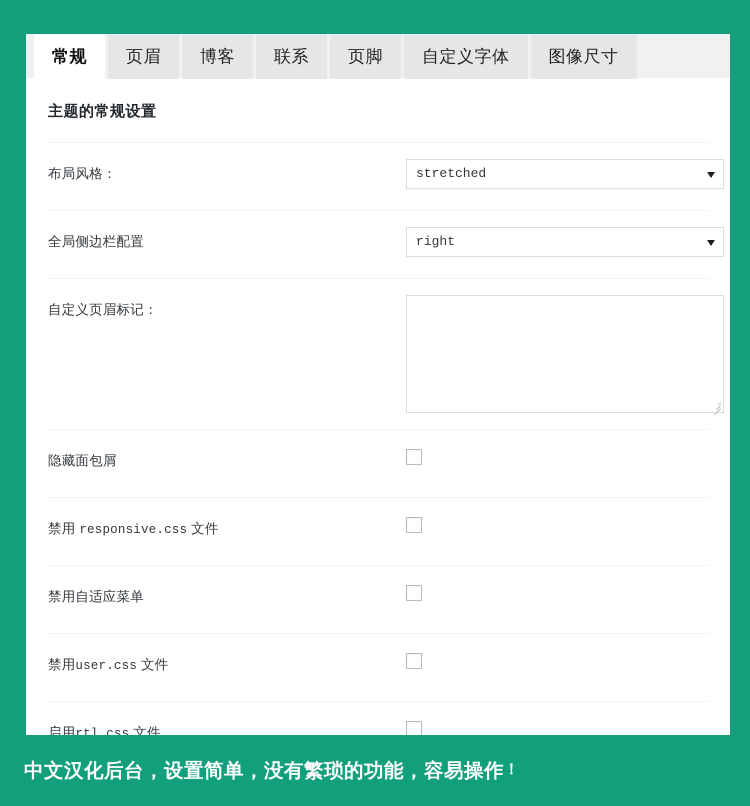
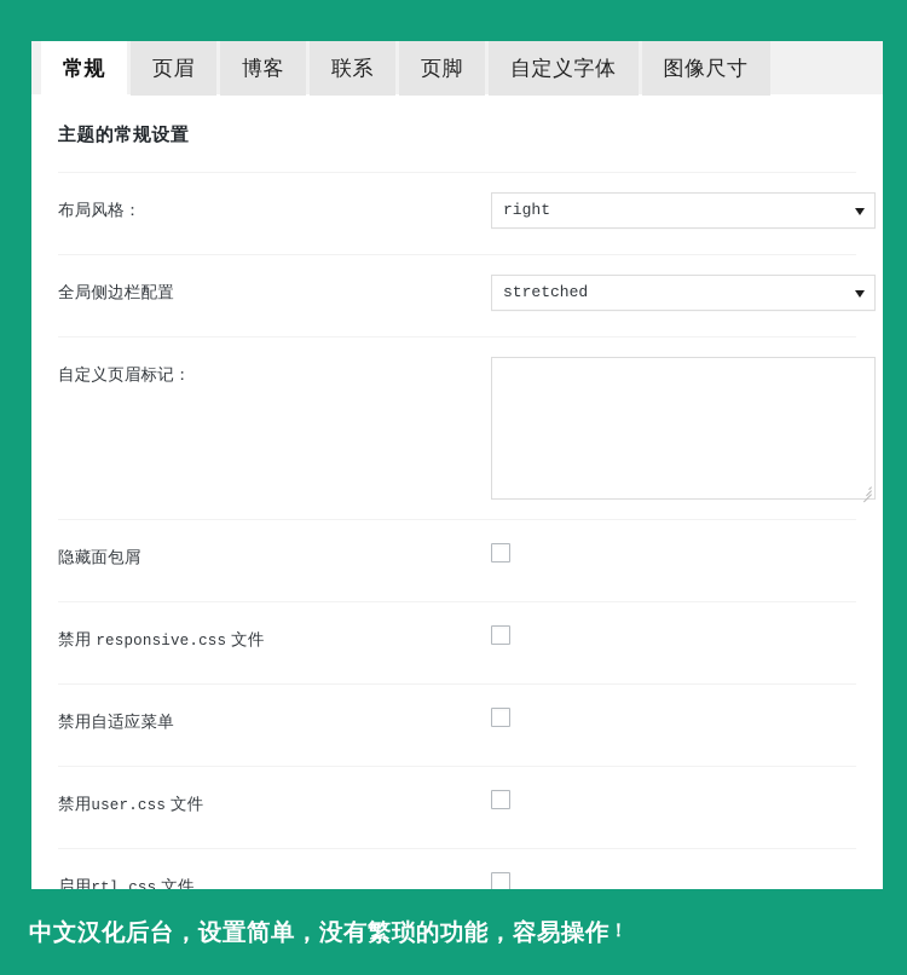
  常规 页眉 博客 联系 页脚 自定义字体 图像尺寸
  主题的常规设置
  布局风格：
- stretched
+ right
  全局侧边栏配置
- right
+ stretched
  自定义页眉标记：
  隐藏面包屑
  禁用 responsive.css 文件
  禁用自适应菜单
  禁用user.css 文件
  启用rtl.css 文件
  中文汉化后台，设置简单，没有繁琐的功能，容易操作
  ！
